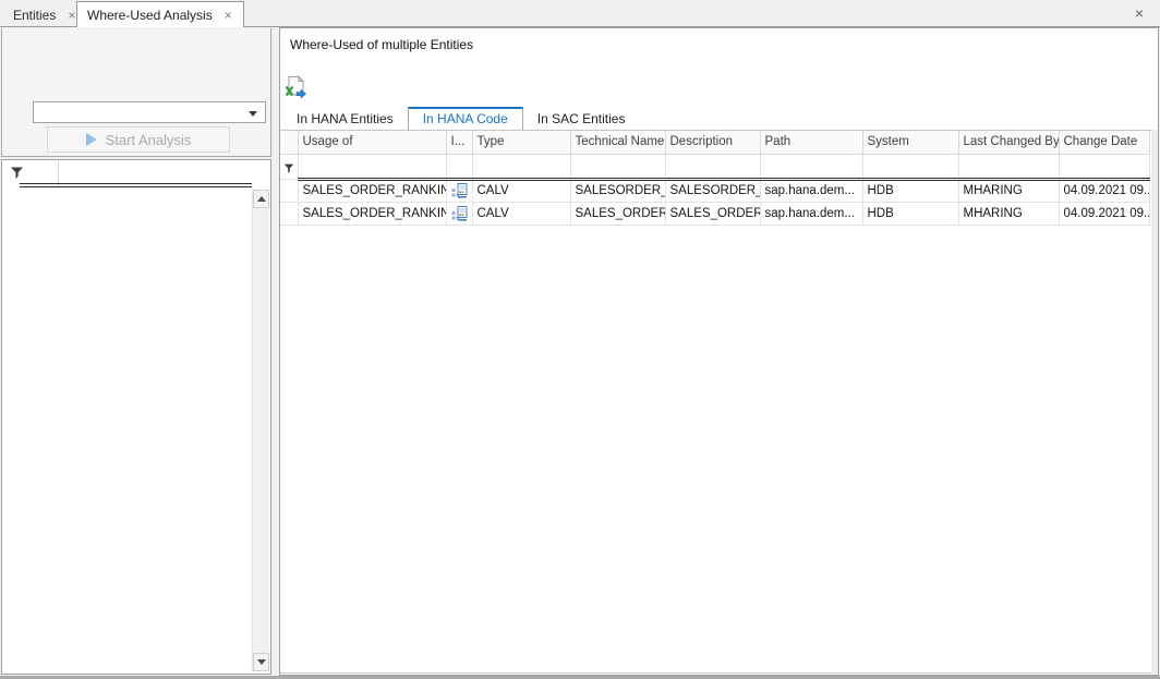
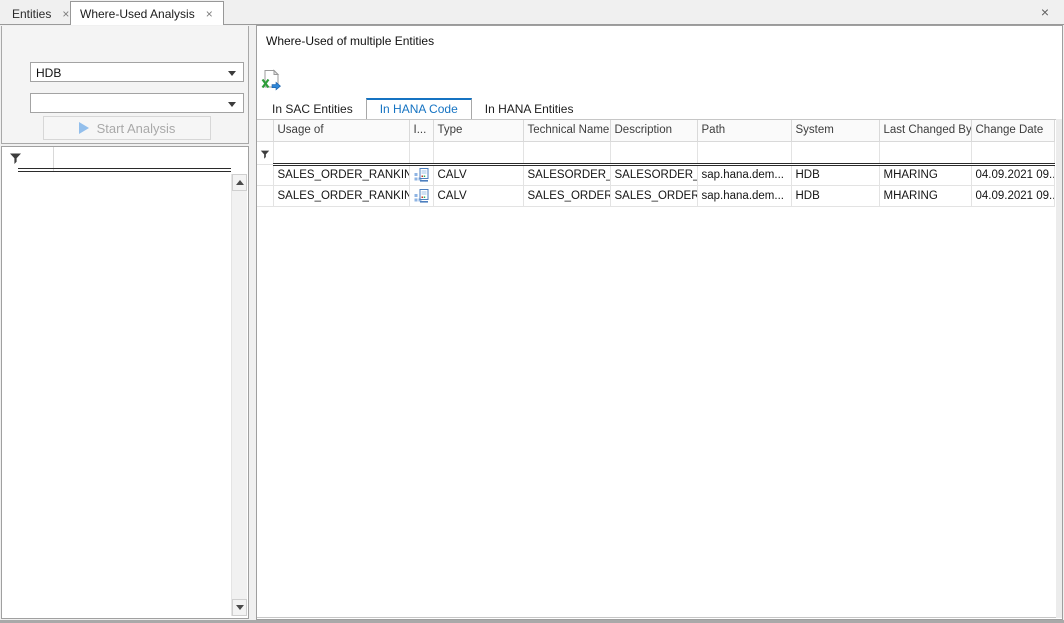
  Entities
  ×
  Where-Used Analysis
  ×
  ×
+ HDB
  Start Analysis
  Where-Used of multiple Entities
- In HANA Entities
+ In SAC Entities
  In HANA Code
- In SAC Entities
+ In HANA Entities
  	Usage of	I...	Type	Technical Name	Description	Path	System	Last Changed By	Change Date
  	SALES_ORDER_RANKIN		CALV	SALESORDER_	SALESORDER_	sap.hana.dem...	HDB	MHARING	04.09.2021 09..
  	SALES_ORDER_RANKIN		CALV	SALES_ORDER	SALES_ORDER	sap.hana.dem...	HDB	MHARING	04.09.2021 09..
